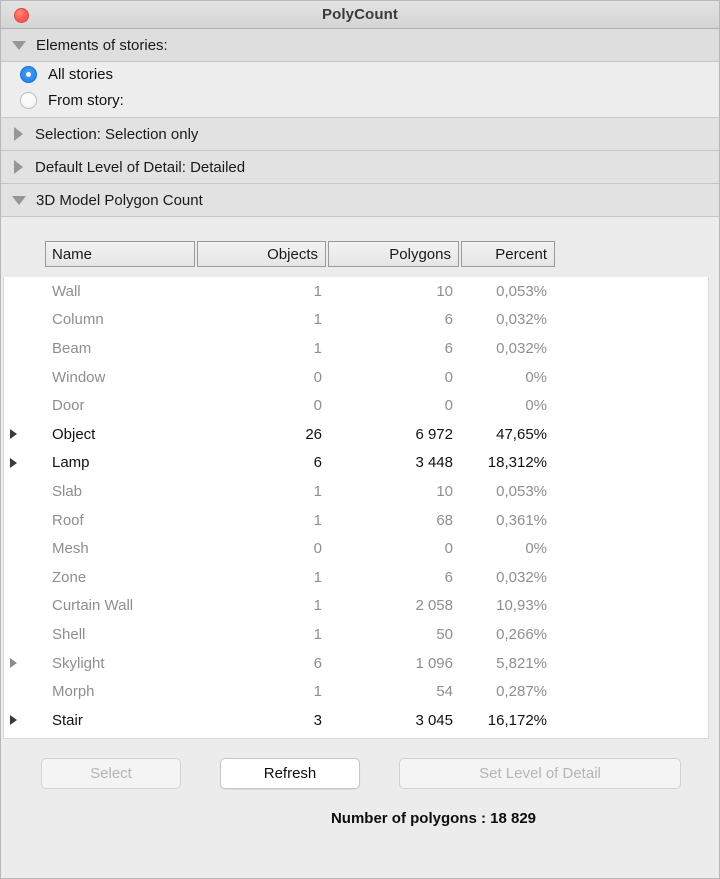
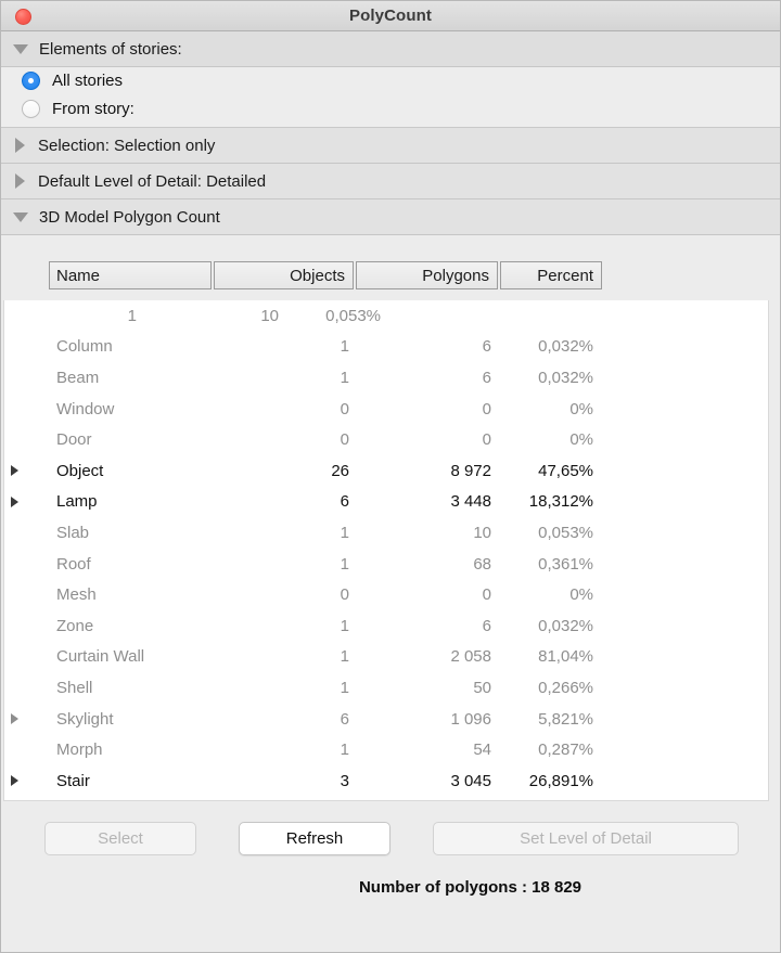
  PolyCount
  Elements of stories:
  All stories
  From story:
  Selection: Selection only
  Default Level of Detail: Detailed
  3D Model Polygon Count
  Name
  Objects
  Polygons
  Percent
- Wall
  1
  10
  0,053%
  Column
  1
  6
  0,032%
  Beam
  1
  6
  0,032%
  Window
  0
  0
  0%
  Door
  0
  0
  0%
  Object
  26
- 6 972
+ 8 972
  47,65%
  Lamp
  6
  3 448
  18,312%
  Slab
  1
  10
  0,053%
  Roof
  1
  68
  0,361%
  Mesh
  0
  0
  0%
  Zone
  1
  6
  0,032%
  Curtain Wall
  1
  2 058
- 10,93%
+ 81,04%
  Shell
  1
  50
  0,266%
  Skylight
  6
  1 096
  5,821%
  Morph
  1
  54
  0,287%
  Stair
  3
  3 045
- 16,172%
+ 26,891%
  Select
  Refresh
  Set Level of Detail
  Number of polygons : 18 829
